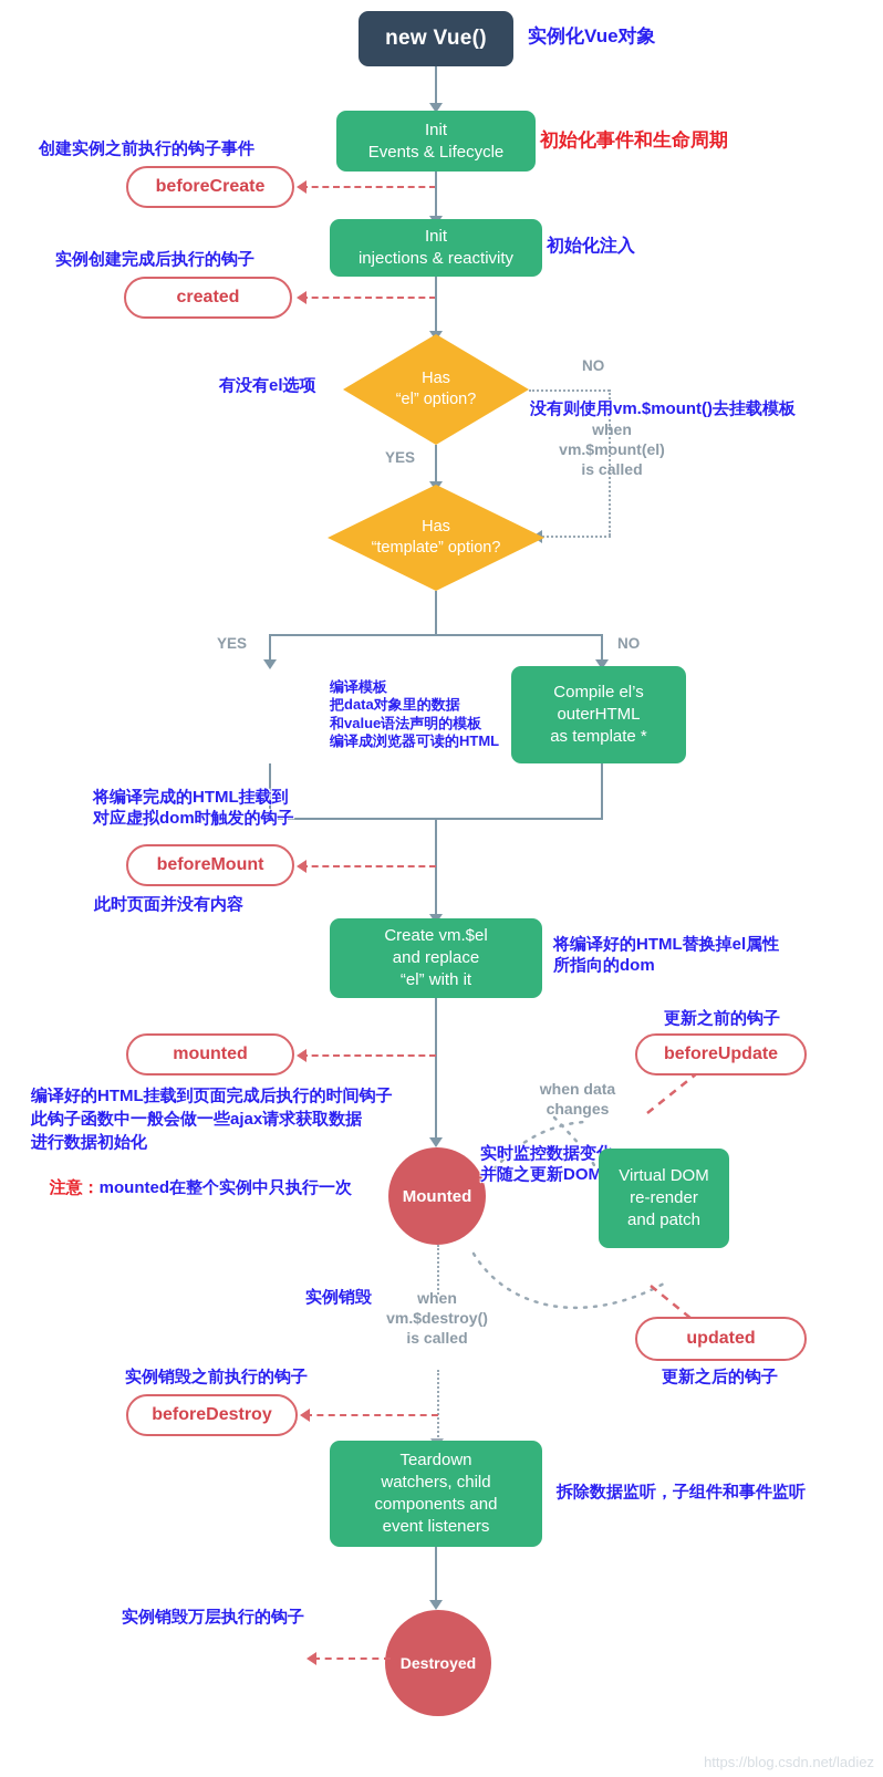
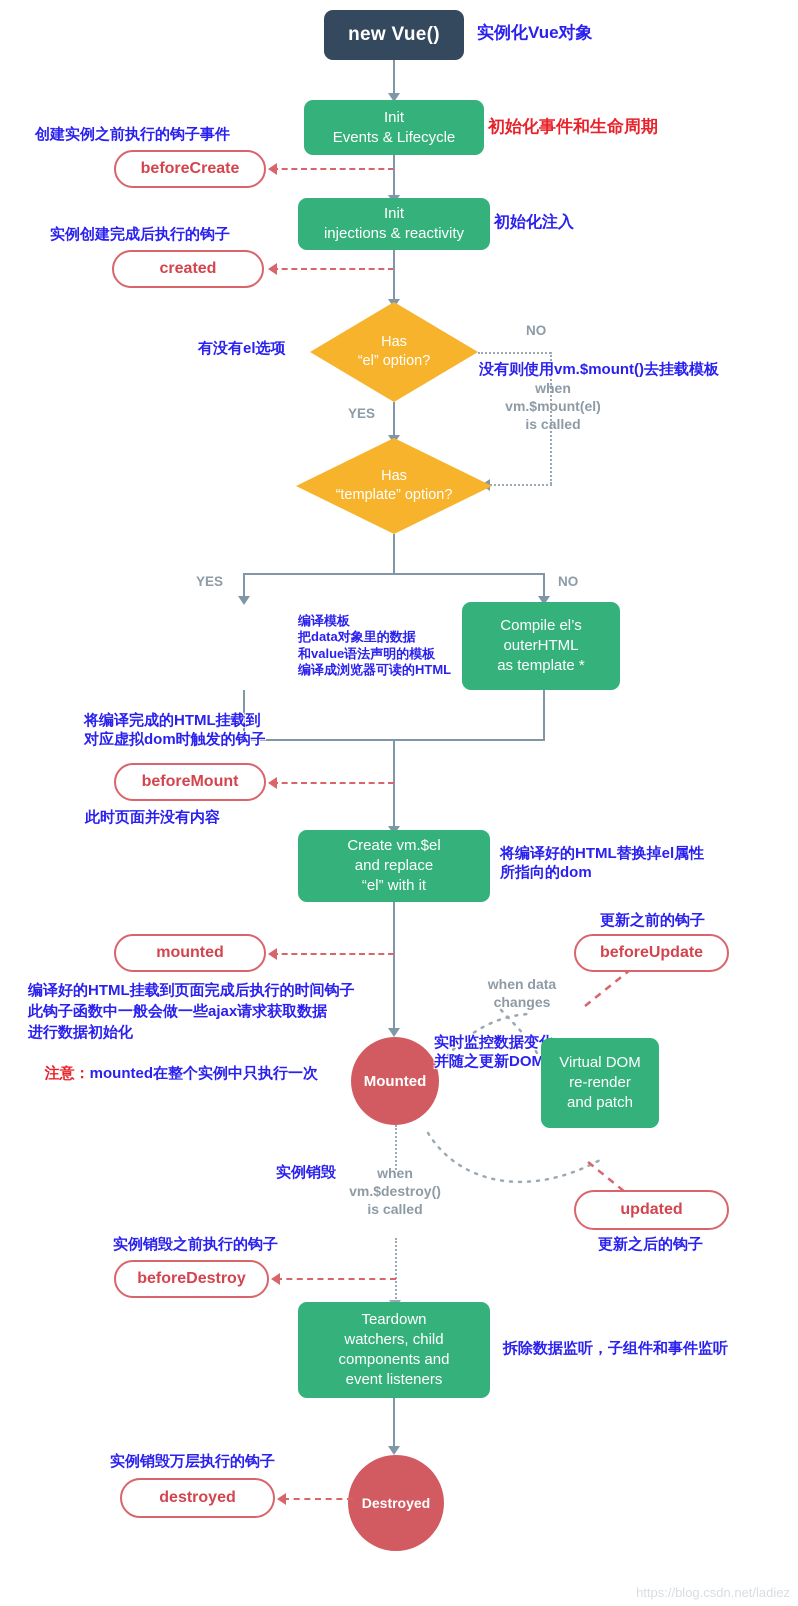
  new Vue()
  实例化Vue对象
  Init
  Events & Lifecycle
  初始化事件和生命周期
  创建实例之前执行的钩子事件
  beforeCreate
  Init
  injections & reactivity
  初始化注入
  实例创建完成后执行的钩子
  created
  Has
  “el” option?
  有没有el选项
  NO
  没有则使用vm.$mount()去挂载模板
  when
  vm.$mount(el)
  is called
  YES
  Has
  “template” option?
  YES
  NO
  Compile el’s
  outerHTML
  as template *
  编译模板
  把data对象里的数据
  和value语法声明的模板
  编译成浏览器可读的HTML
  将编译完成的HTML挂载到
  对应虚拟dom时触发的钩子
  beforeMount
  此时页面并没有内容
  Create vm.$el
  and replace
  “el” with it
  将编译好的HTML替换掉el属性
  所指向的dom
  mounted
  编译好的HTML挂载到页面完成后执行的时间钩子
  此钩子函数中一般会做一些ajax请求获取数据
  进行数据初始化
  注意：mounted在整个实例中只执行一次
  Mounted
  when data
  changes
  实时监控数据变
  并随之更新DOM
  更新之前的钩子
  beforeUpdate
  Virtual DOM
  re-render
  and patch
  updated
  更新之后的钩子
  when
  vm.$destroy()
  is called
  实例销毁
  实例销毁之前执行的钩子
  beforeDestroy
  Teardown
  watchers, child
  components and
  event listeners
  拆除数据监听，子组件和事件监听
  Destroyed
  实例销毁万层执行的钩子
+ destroyed
  https://blog.csdn.net/ladiez
